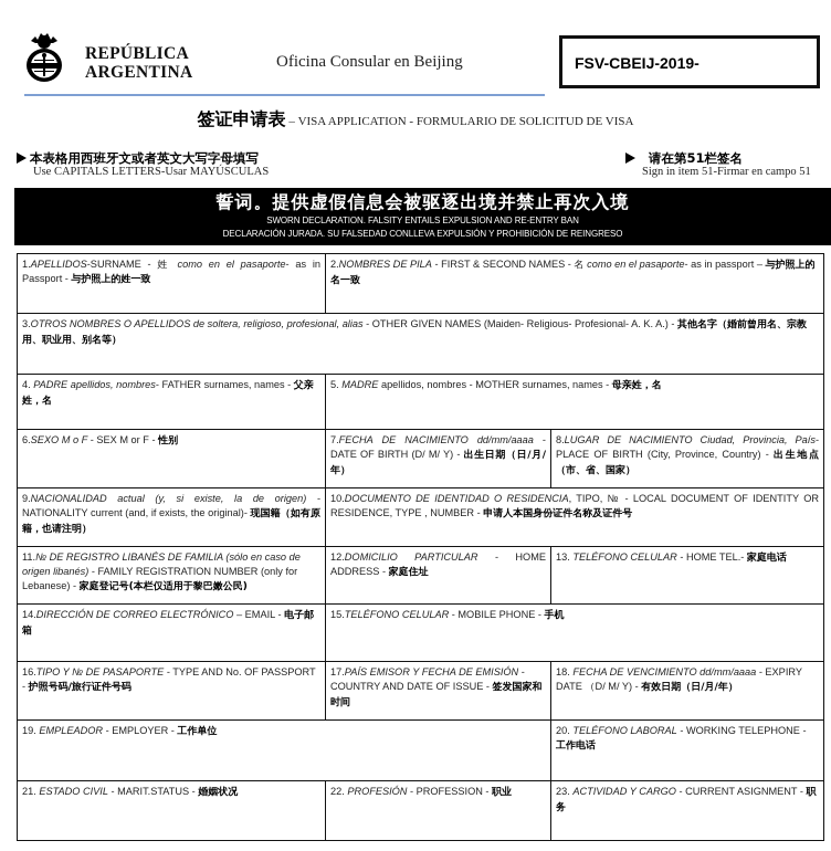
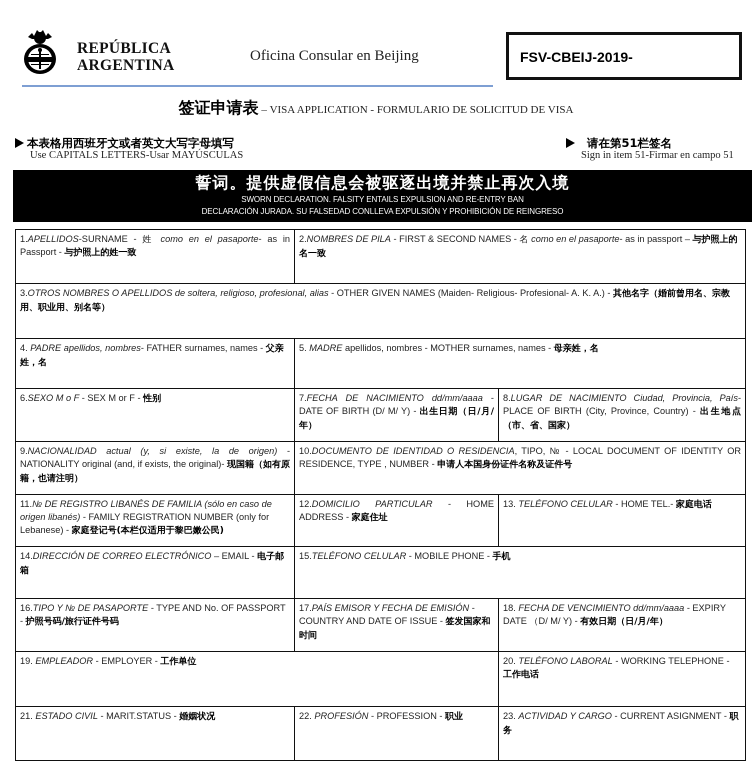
  REPÚBLICA
  ARGENTINA
  Oficina Consular en Beijing
  FSV-CBEIJ-2019-
  签证申请表 – VISA APPLICATION - FORMULARIO DE SOLICITUD DE VISA
  本表格用西班牙文或者英文大写字母填写
  Use CAPITALS LETTERS-Usar MAYÚSCULAS
  请在第51栏签名
  Sign in item 51-Firmar en campo 51
  誓词。提供虚假信息会被驱逐出境并禁止再次入境
  SWORN DECLARATION. FALSITY ENTAILS EXPULSION AND RE-ENTRY BAN
  DECLARACIÓN JURADA. SU FALSEDAD CONLLEVA EXPULSIÓN Y PROHIBICIÓN DE REINGRESO
  1.APELLIDOS-SURNAME - 姓 como en el pasaporte- as in Passport - 与护照上的姓一致
  2.NOMBRES DE PILA - FIRST & SECOND NAMES - 名 como en el pasaporte- as in passport – 与护照上的名一致
  3.OTROS NOMBRES O APELLIDOS de soltera, religioso, profesional, alias - OTHER GIVEN NAMES (Maiden- Religious- Profesional- A. K. A.) - 其他名字（婚前曾用名、宗教用、职业用、别名等）
  4. PADRE apellidos, nombres- FATHER surnames, names - 父亲姓，名
  5. MADRE apellidos, nombres - MOTHER surnames, names - 母亲姓，名
  6.SEXO M o F - SEX M or F - 性别
  7.FECHA DE NACIMIENTO dd/mm/aaaa - DATE OF BIRTH (D/ M/ Y) - 出生日期（日/月/年）
  8.LUGAR DE NACIMIENTO Ciudad, Provincia, País- PLACE OF BIRTH (City, Province, Country) - 出生地点（市、省、国家）
- 9.NACIONALIDAD actual (y, si existe, la de origen) - NATIONALITY current (and, if exists, the original)- 现国籍（如有原籍，也请注明）
+ 9.NACIONALIDAD actual (y, si existe, la de origen) - NATIONALITY original (and, if exists, the original)- 现国籍（如有原籍，也请注明）
  10.DOCUMENTO DE IDENTIDAD O RESIDENCIA, TIPO, № - LOCAL DOCUMENT OF IDENTITY OR RESIDENCE, TYPE , NUMBER - 申请人本国身份证件名称及证件号
  11.№ DE REGISTRO LIBANÉS DE FAMILIA (sólo en caso de origen libanés) - FAMILY REGISTRATION NUMBER (only for Lebanese) - 家庭登记号(本栏仅适用于黎巴嫩公民)
  12.DOMICILIO PARTICULAR - HOME ADDRESS - 家庭住址
  13. TELÉFONO CELULAR - HOME TEL.- 家庭电话
  14.DIRECCIÓN DE CORREO ELECTRÓNICO – EMAIL - 电子邮箱
  15.TELÉFONO CELULAR - MOBILE PHONE - 手机
  16.TIPO Y № DE PASAPORTE - TYPE AND No. OF PASSPORT - 护照号码/旅行证件号码
  17.PAÍS EMISOR Y FECHA DE EMISIÓN - COUNTRY AND DATE OF ISSUE - 签发国家和时间
  18. FECHA DE VENCIMIENTO dd/mm/aaaa - EXPIRY DATE （D/ M/ Y) - 有效日期（日/月/年）
  19. EMPLEADOR - EMPLOYER - 工作单位
  20. TELÉFONO LABORAL - WORKING TELEPHONE - 工作电话
  21. ESTADO CIVIL - MARIT.STATUS - 婚姻状况
  22. PROFESIÓN - PROFESSION - 职业
  23. ACTIVIDAD Y CARGO - CURRENT ASIGNMENT - 职务
